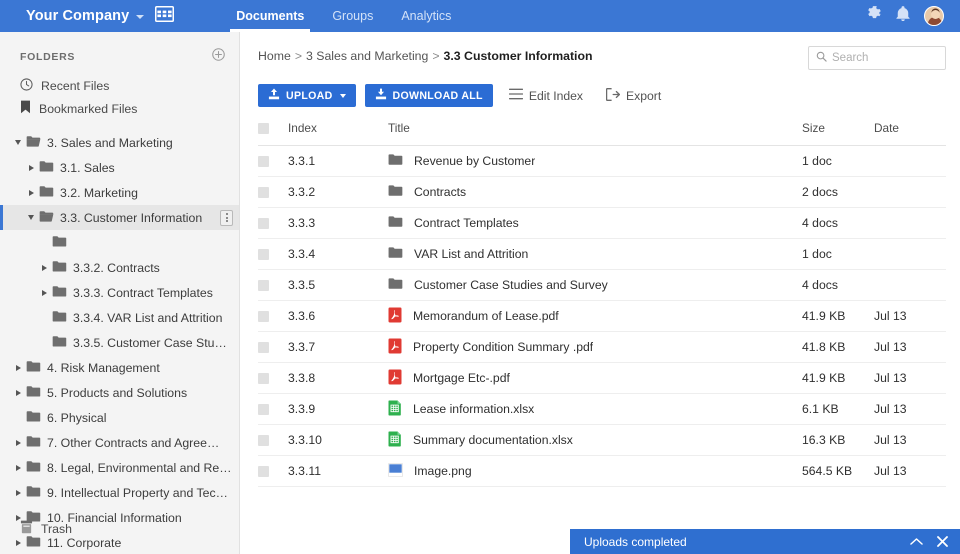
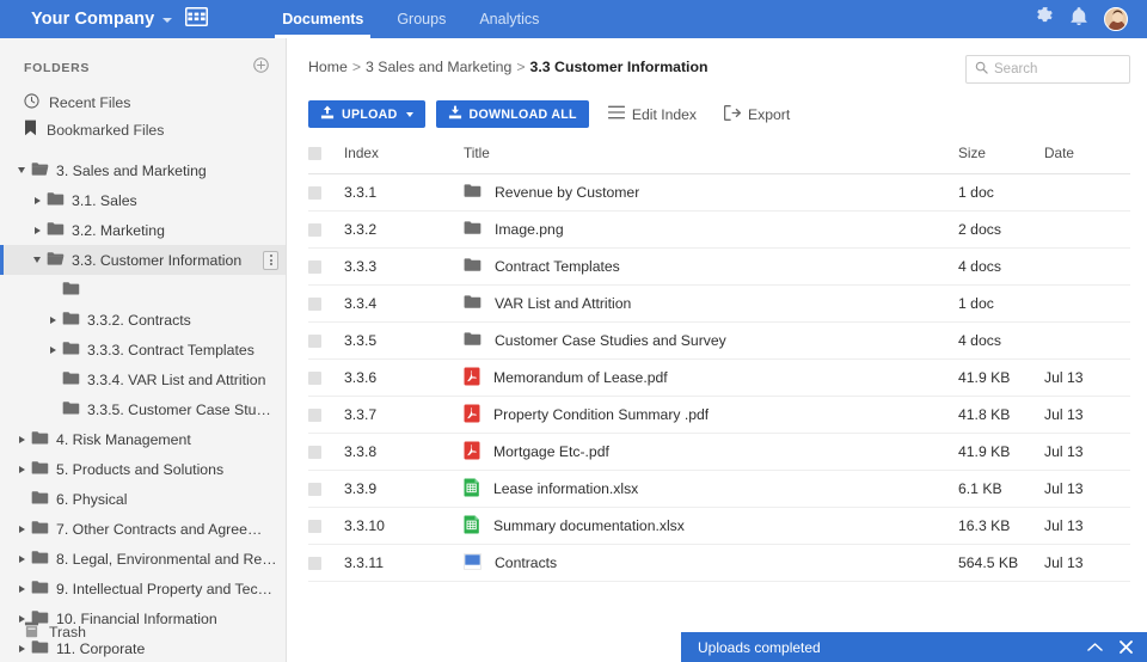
  Your Company
  Documents
  Groups
  Analytics
  FOLDERS
  Recent Files
  Bookmarked Files
  3. Sales and Marketing
  3.1. Sales
  3.2. Marketing
  3.3. Customer Information
  3.3.2. Contracts
  3.3.3. Contract Templates
  3.3.4. VAR List and Attrition
  3.3.5. Customer Case Studi…
  4. Risk Management
  5. Products and Solutions
  6. Physical
  7. Other Contracts and Agree…
  8. Legal, Environmental and Re…
  9. Intellectual Property and Tec…
  10. Financial Information
  11. Corporate
  Trash
  Home
  >
  3 Sales and Marketing
  >
  3.3 Customer Information
  Search
  UPLOAD
  DOWNLOAD ALL
  Edit Index
  Export
  	Index	Title	Size	Date
  	3.3.1	Revenue by Customer	1 doc
- 	3.3.2	Contracts	2 docs
+ 	3.3.2	Image.png	2 docs
  	3.3.3	Contract Templates	4 docs
  	3.3.4	VAR List and Attrition	1 doc
  	3.3.5	Customer Case Studies and Survey	4 docs
  	3.3.6	Memorandum of Lease.pdf	41.9 KB	Jul 13
  	3.3.7	Property Condition Summary .pdf	41.8 KB	Jul 13
  	3.3.8	Mortgage Etc-.pdf	41.9 KB	Jul 13
  	3.3.9	Lease information.xlsx	6.1 KB	Jul 13
  	3.3.10	Summary documentation.xlsx	16.3 KB	Jul 13
- 	3.3.11	Image.png	564.5 KB	Jul 13
+ 	3.3.11	Contracts	564.5 KB	Jul 13
  Uploads completed
